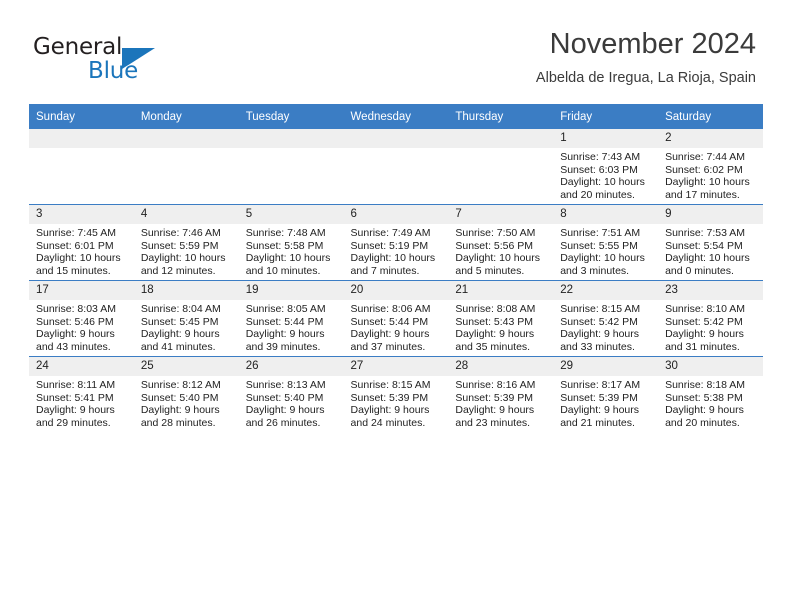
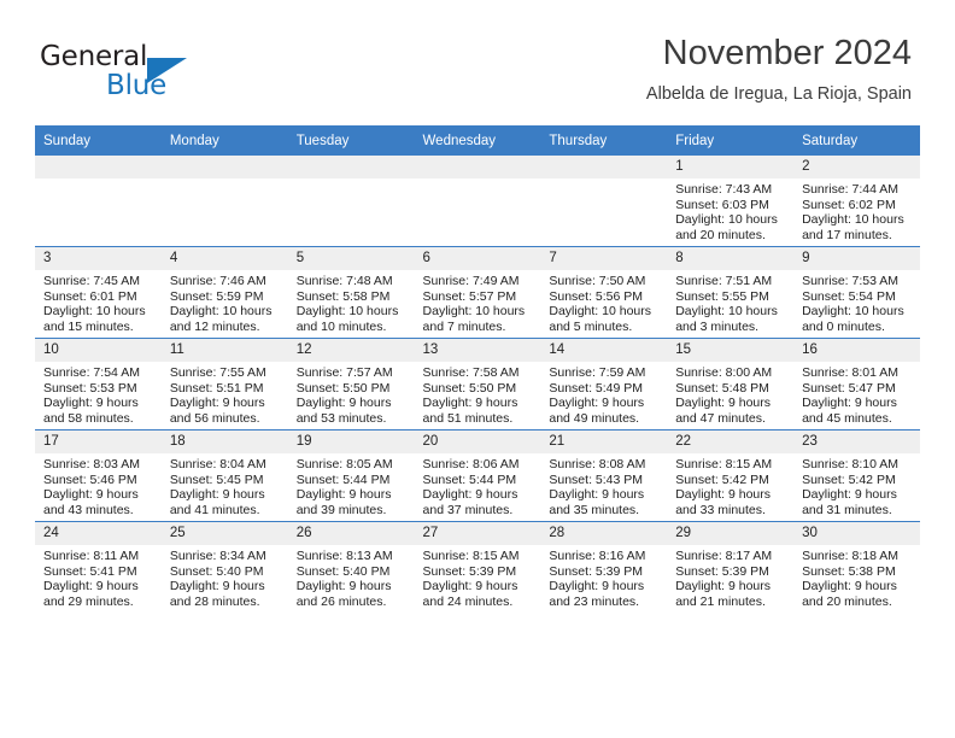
  General
  Blue
  November 2024
  Albelda de Iregua, La Rioja, Spain
  Sunday	Monday	Tuesday	Wednesday	Thursday	Friday	Saturday
  					1Sunrise: 7:43 AMSunset: 6:03 PMDaylight: 10 hours and 20 minutes.	2Sunrise: 7:44 AMSunset: 6:02 PMDaylight: 10 hours and 17 minutes.
- 3Sunrise: 7:45 AMSunset: 6:01 PMDaylight: 10 hours and 15 minutes.	4Sunrise: 7:46 AMSunset: 5:59 PMDaylight: 10 hours and 12 minutes.	5Sunrise: 7:48 AMSunset: 5:58 PMDaylight: 10 hours and 10 minutes.	6Sunrise: 7:49 AMSunset: 5:19 PMDaylight: 10 hours and 7 minutes.	7Sunrise: 7:50 AMSunset: 5:56 PMDaylight: 10 hours and 5 minutes.	8Sunrise: 7:51 AMSunset: 5:55 PMDaylight: 10 hours and 3 minutes.	9Sunrise: 7:53 AMSunset: 5:54 PMDaylight: 10 hours and 0 minutes.
+ 3Sunrise: 7:45 AMSunset: 6:01 PMDaylight: 10 hours and 15 minutes.	4Sunrise: 7:46 AMSunset: 5:59 PMDaylight: 10 hours and 12 minutes.	5Sunrise: 7:48 AMSunset: 5:58 PMDaylight: 10 hours and 10 minutes.	6Sunrise: 7:49 AMSunset: 5:57 PMDaylight: 10 hours and 7 minutes.	7Sunrise: 7:50 AMSunset: 5:56 PMDaylight: 10 hours and 5 minutes.	8Sunrise: 7:51 AMSunset: 5:55 PMDaylight: 10 hours and 3 minutes.	9Sunrise: 7:53 AMSunset: 5:54 PMDaylight: 10 hours and 0 minutes.
+ 10Sunrise: 7:54 AMSunset: 5:53 PMDaylight: 9 hours and 58 minutes.	11Sunrise: 7:55 AMSunset: 5:51 PMDaylight: 9 hours and 56 minutes.	12Sunrise: 7:57 AMSunset: 5:50 PMDaylight: 9 hours and 53 minutes.	13Sunrise: 7:58 AMSunset: 5:50 PMDaylight: 9 hours and 51 minutes.	14Sunrise: 7:59 AMSunset: 5:49 PMDaylight: 9 hours and 49 minutes.	15Sunrise: 8:00 AMSunset: 5:48 PMDaylight: 9 hours and 47 minutes.	16Sunrise: 8:01 AMSunset: 5:47 PMDaylight: 9 hours and 45 minutes.
  17Sunrise: 8:03 AMSunset: 5:46 PMDaylight: 9 hours and 43 minutes.	18Sunrise: 8:04 AMSunset: 5:45 PMDaylight: 9 hours and 41 minutes.	19Sunrise: 8:05 AMSunset: 5:44 PMDaylight: 9 hours and 39 minutes.	20Sunrise: 8:06 AMSunset: 5:44 PMDaylight: 9 hours and 37 minutes.	21Sunrise: 8:08 AMSunset: 5:43 PMDaylight: 9 hours and 35 minutes.	22Sunrise: 8:15 AMSunset: 5:42 PMDaylight: 9 hours and 33 minutes.	23Sunrise: 8:10 AMSunset: 5:42 PMDaylight: 9 hours and 31 minutes.
- 24Sunrise: 8:11 AMSunset: 5:41 PMDaylight: 9 hours and 29 minutes.	25Sunrise: 8:12 AMSunset: 5:40 PMDaylight: 9 hours and 28 minutes.	26Sunrise: 8:13 AMSunset: 5:40 PMDaylight: 9 hours and 26 minutes.	27Sunrise: 8:15 AMSunset: 5:39 PMDaylight: 9 hours and 24 minutes.	28Sunrise: 8:16 AMSunset: 5:39 PMDaylight: 9 hours and 23 minutes.	29Sunrise: 8:17 AMSunset: 5:39 PMDaylight: 9 hours and 21 minutes.	30Sunrise: 8:18 AMSunset: 5:38 PMDaylight: 9 hours and 20 minutes.
+ 24Sunrise: 8:11 AMSunset: 5:41 PMDaylight: 9 hours and 29 minutes.	25Sunrise: 8:34 AMSunset: 5:40 PMDaylight: 9 hours and 28 minutes.	26Sunrise: 8:13 AMSunset: 5:40 PMDaylight: 9 hours and 26 minutes.	27Sunrise: 8:15 AMSunset: 5:39 PMDaylight: 9 hours and 24 minutes.	28Sunrise: 8:16 AMSunset: 5:39 PMDaylight: 9 hours and 23 minutes.	29Sunrise: 8:17 AMSunset: 5:39 PMDaylight: 9 hours and 21 minutes.	30Sunrise: 8:18 AMSunset: 5:38 PMDaylight: 9 hours and 20 minutes.
